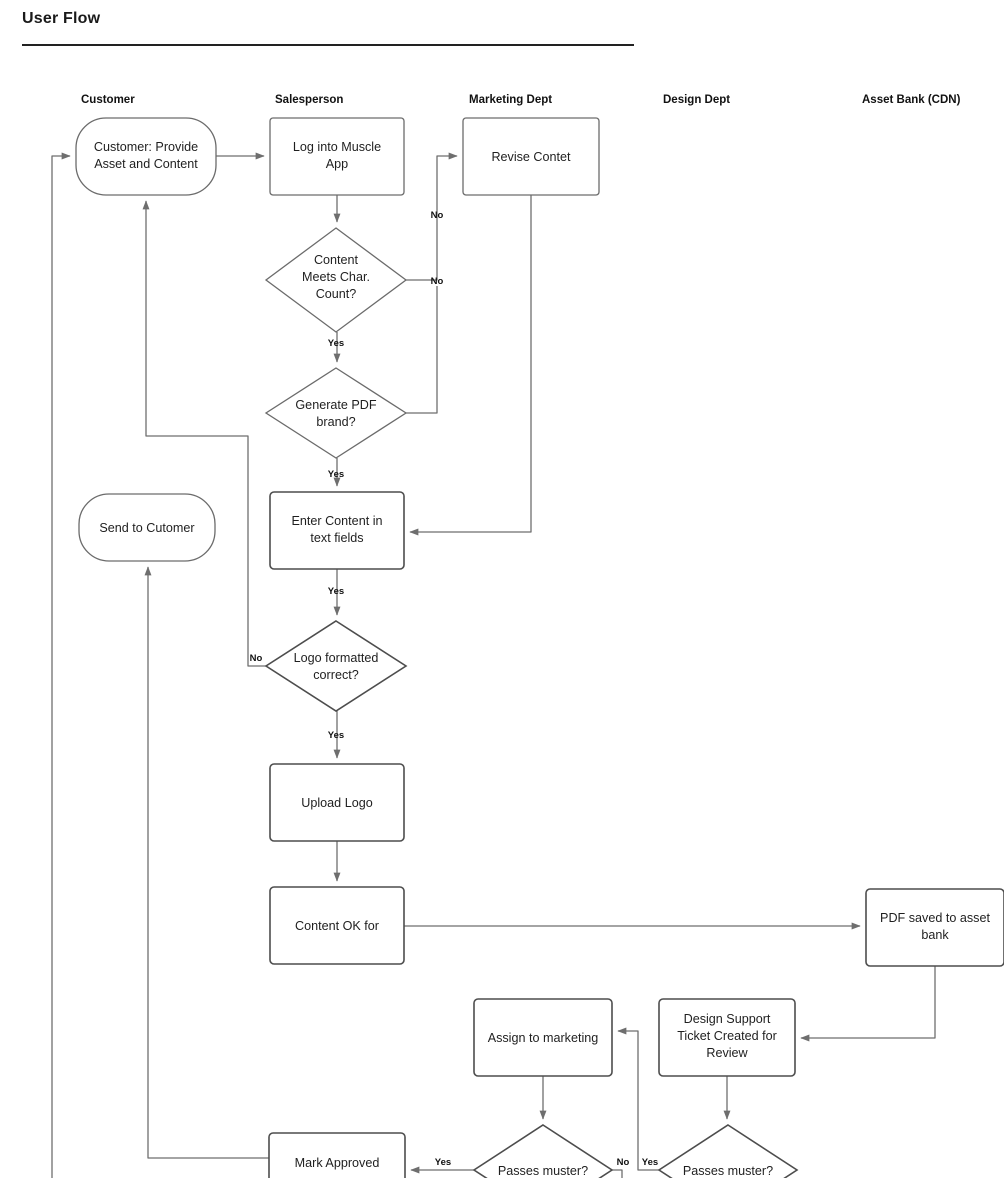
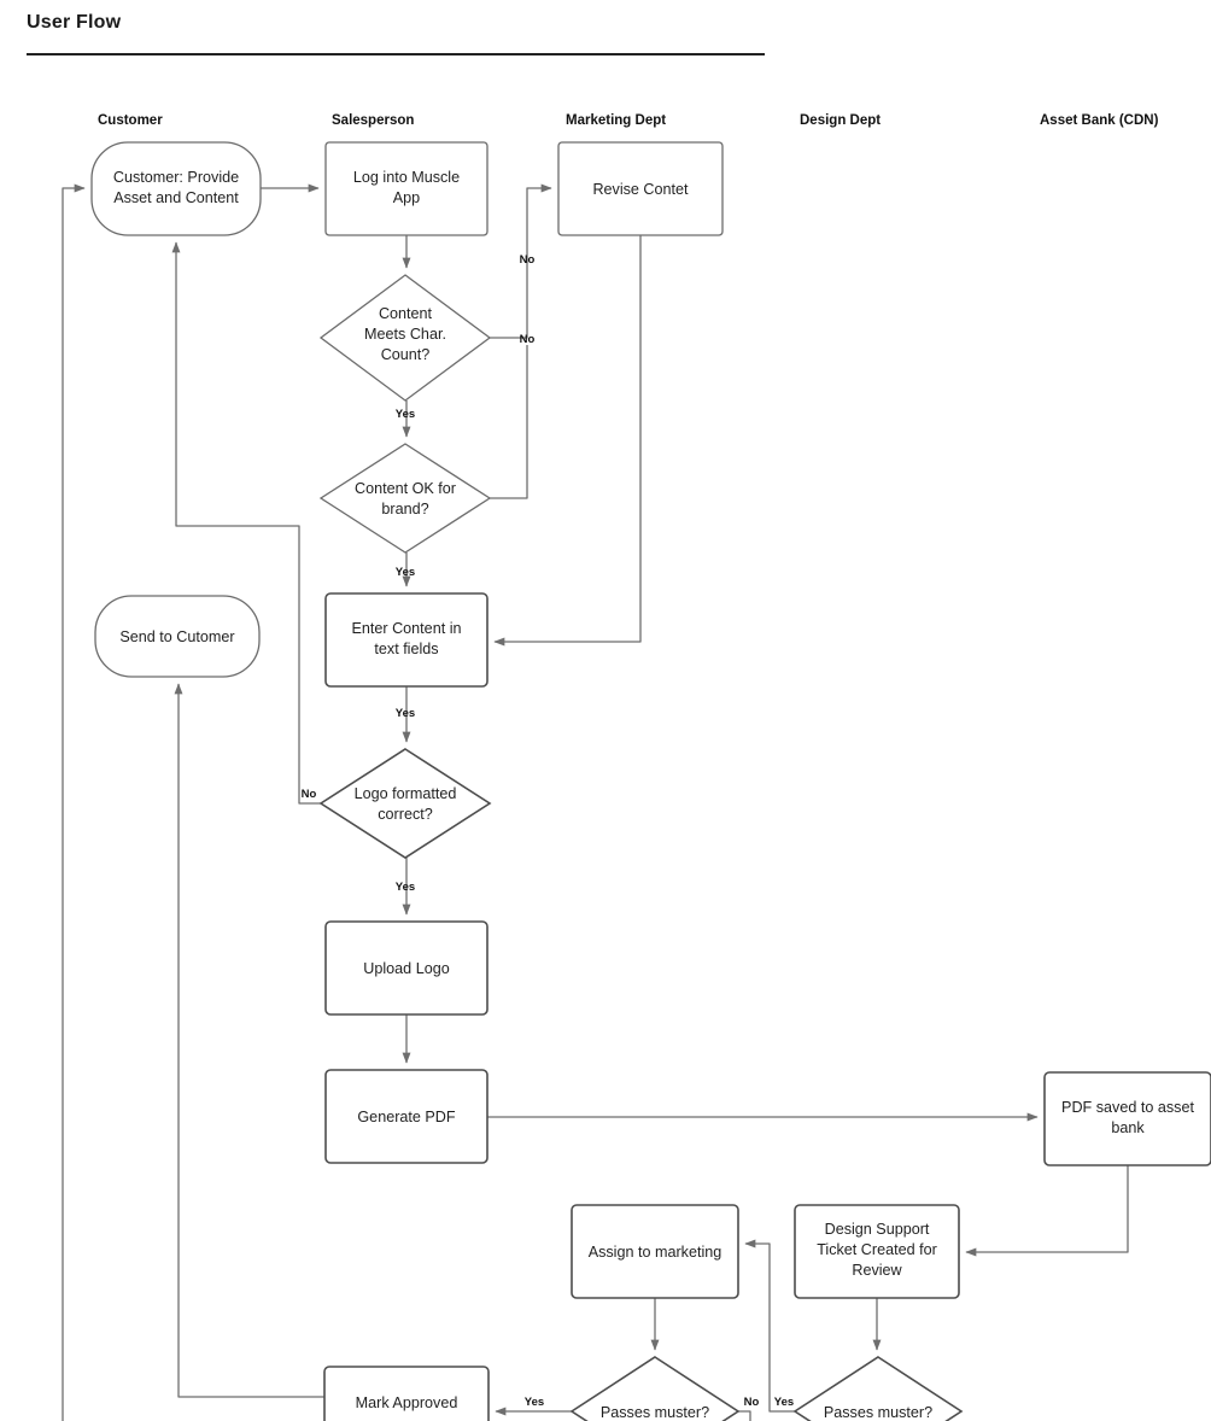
  User Flow
  Customer
  Salesperson
  Marketing Dept
  Design Dept
  Asset Bank (CDN)
  Customer: Provide
  Asset and Content
  Log into Muscle
  App
  Revise Contet
  Content
  Meets Char.
  Count?
- Generate PDF
+ Content OK for
  brand?
  Send to Cutomer
  Enter Content in
  text fields
  Logo formatted
  correct?
  Upload Logo
- Content OK for
+ Generate PDF
  PDF saved to asset
  bank
  Design Support
  Ticket Created for
  Review
  Assign to marketing
  Mark Approved
  Passes muster?
  Passes muster?
  No
  No
  Yes
  Yes
  Yes
  No
  Yes
  Yes
  Yes
  No
